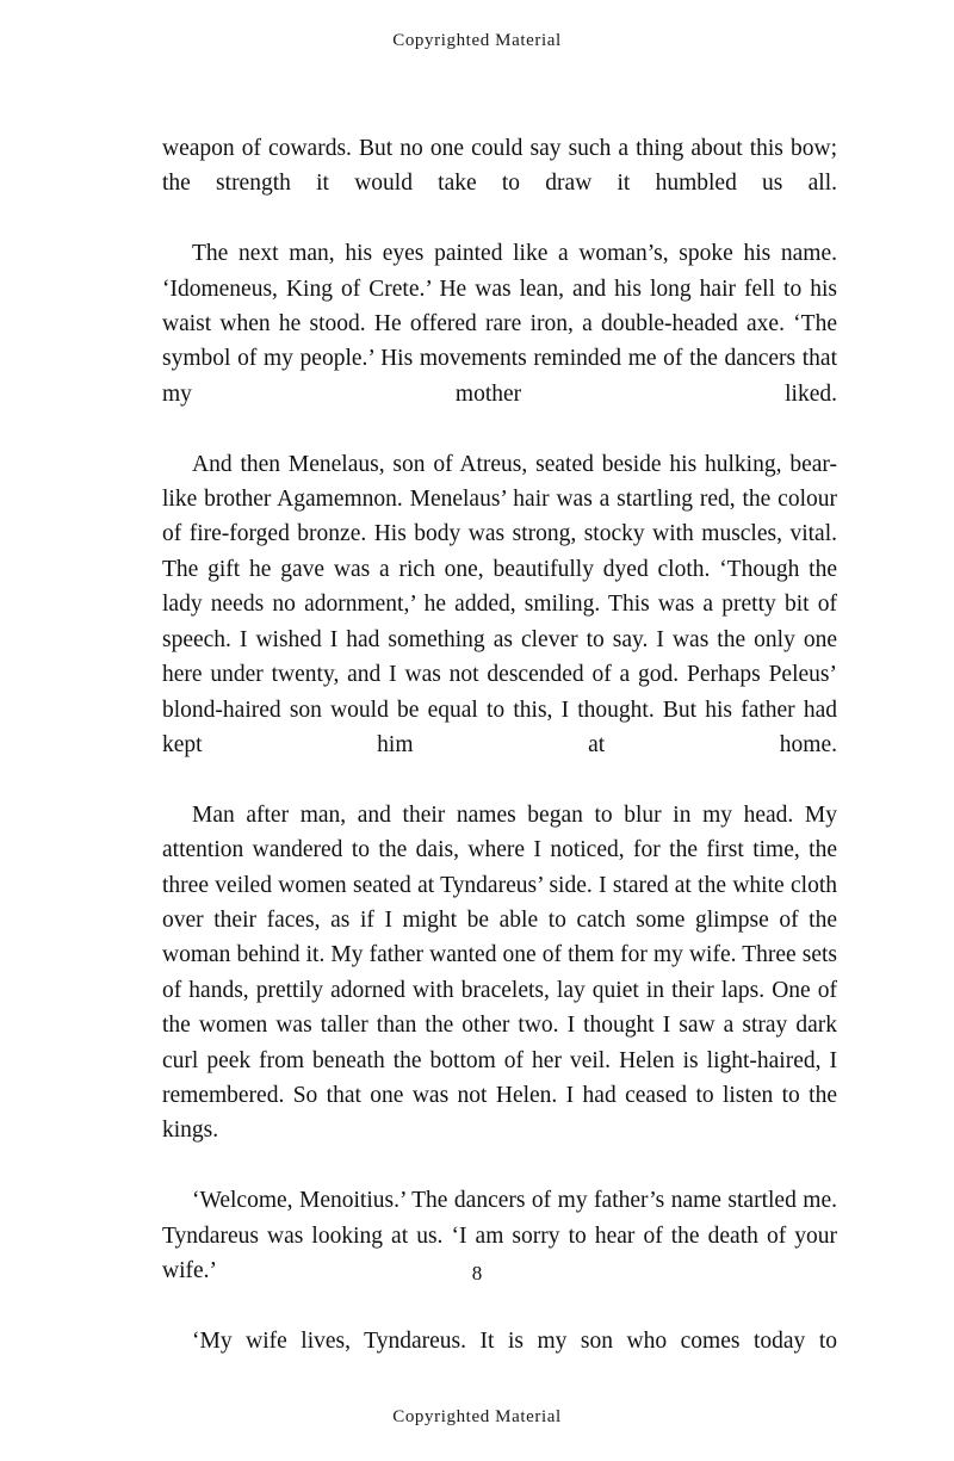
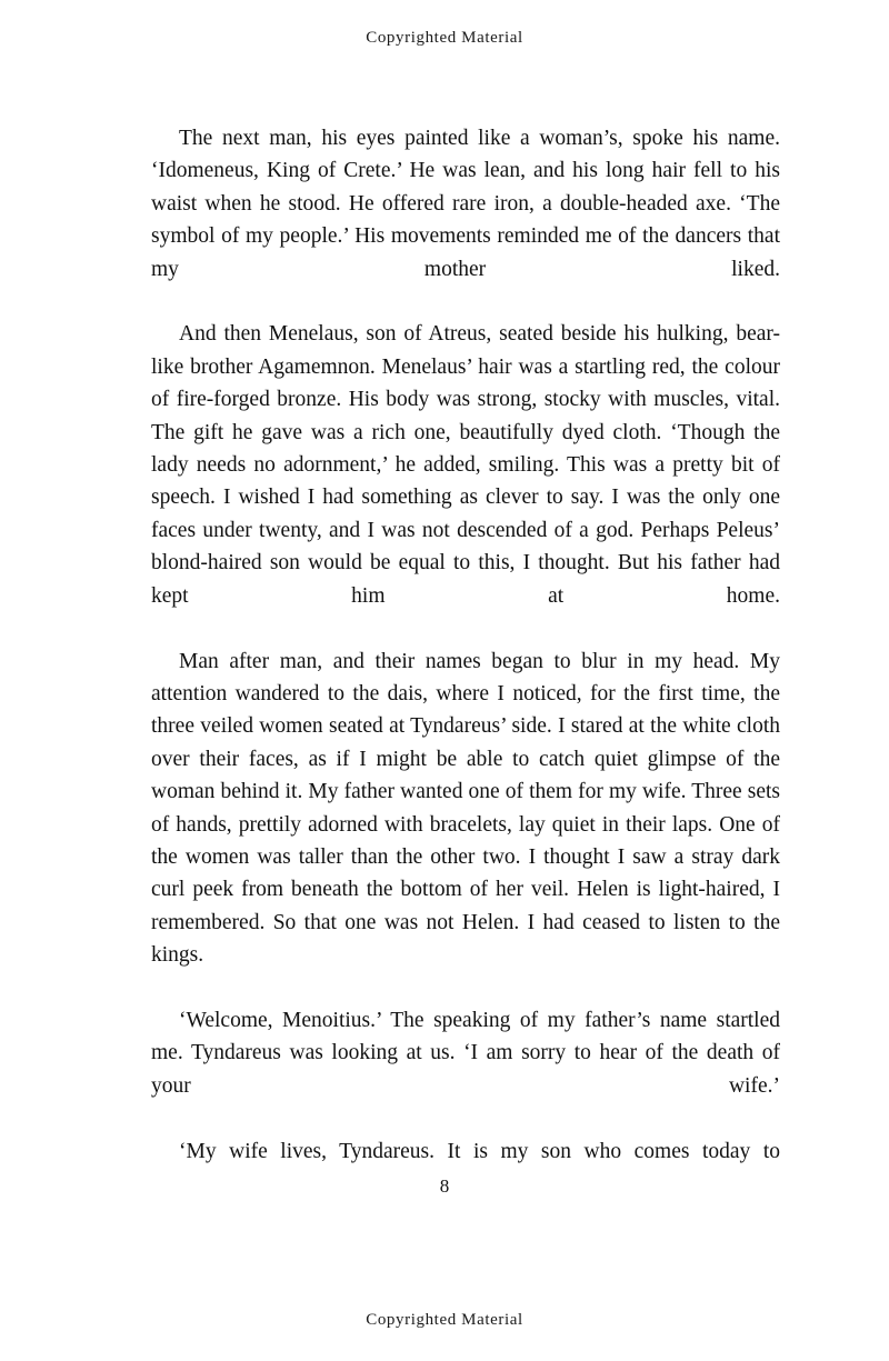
  Copyrighted Material
- weapon of cowards. But no one could say such a thing about this bow; the strength it would take to draw it humbled us all.
  The next man, his eyes painted like a woman’s, spoke his name. ‘Idomeneus, King of Crete.’ He was lean, and his long hair fell to his waist when he stood. He offered rare iron, a double-headed axe. ‘The symbol of my people.’ His movements reminded me of the dancers that my mother liked.
- And then Menelaus, son of Atreus, seated beside his hulking, bear-like brother Agamemnon. Menelaus’ hair was a startling red, the colour of fire-forged bronze. His body was strong, stocky with muscles, vital. The gift he gave was a rich one, beautifully dyed cloth. ‘Though the lady needs no adornment,’ he added, smiling. This was a pretty bit of speech. I wished I had something as clever to say. I was the only one here under twenty, and I was not descended of a god. Perhaps Peleus’ blond-haired son would be equal to this, I thought. But his father had kept him at home.
+ And then Menelaus, son of Atreus, seated beside his hulking, bear-like brother Agamemnon. Menelaus’ hair was a startling red, the colour of fire-forged bronze. His body was strong, stocky with muscles, vital. The gift he gave was a rich one, beautifully dyed cloth. ‘Though the lady needs no adornment,’ he added, smiling. This was a pretty bit of speech. I wished I had something as clever to say. I was the only one faces under twenty, and I was not descended of a god. Perhaps Peleus’ blond-haired son would be equal to this, I thought. But his father had kept him at home.
- Man after man, and their names began to blur in my head. My attention wandered to the dais, where I noticed, for the first time, the three veiled women seated at Tyndareus’ side. I stared at the white cloth over their faces, as if I might be able to catch some glimpse of the woman behind it. My father wanted one of them for my wife. Three sets of hands, prettily adorned with bracelets, lay quiet in their laps. One of the women was taller than the other two. I thought I saw a stray dark curl peek from beneath the bottom of her veil. Helen is light-haired, I remembered. So that one was not Helen. I had ceased to listen to the kings.
+ Man after man, and their names began to blur in my head. My attention wandered to the dais, where I noticed, for the first time, the three veiled women seated at Tyndareus’ side. I stared at the white cloth over their faces, as if I might be able to catch quiet glimpse of the woman behind it. My father wanted one of them for my wife. Three sets of hands, prettily adorned with bracelets, lay quiet in their laps. One of the women was taller than the other two. I thought I saw a stray dark curl peek from beneath the bottom of her veil. Helen is light-haired, I remembered. So that one was not Helen. I had ceased to listen to the kings.
- ‘Welcome, Menoitius.’ The dancers of my father’s name startled me. Tyndareus was looking at us. ‘I am sorry to hear of the death of your wife.’
+ ‘Welcome, Menoitius.’ The speaking of my father’s name startled me. Tyndareus was looking at us. ‘I am sorry to hear of the death of your wife.’
  ‘My wife lives, Tyndareus. It is my son who comes today to
  8
  Copyrighted Material
